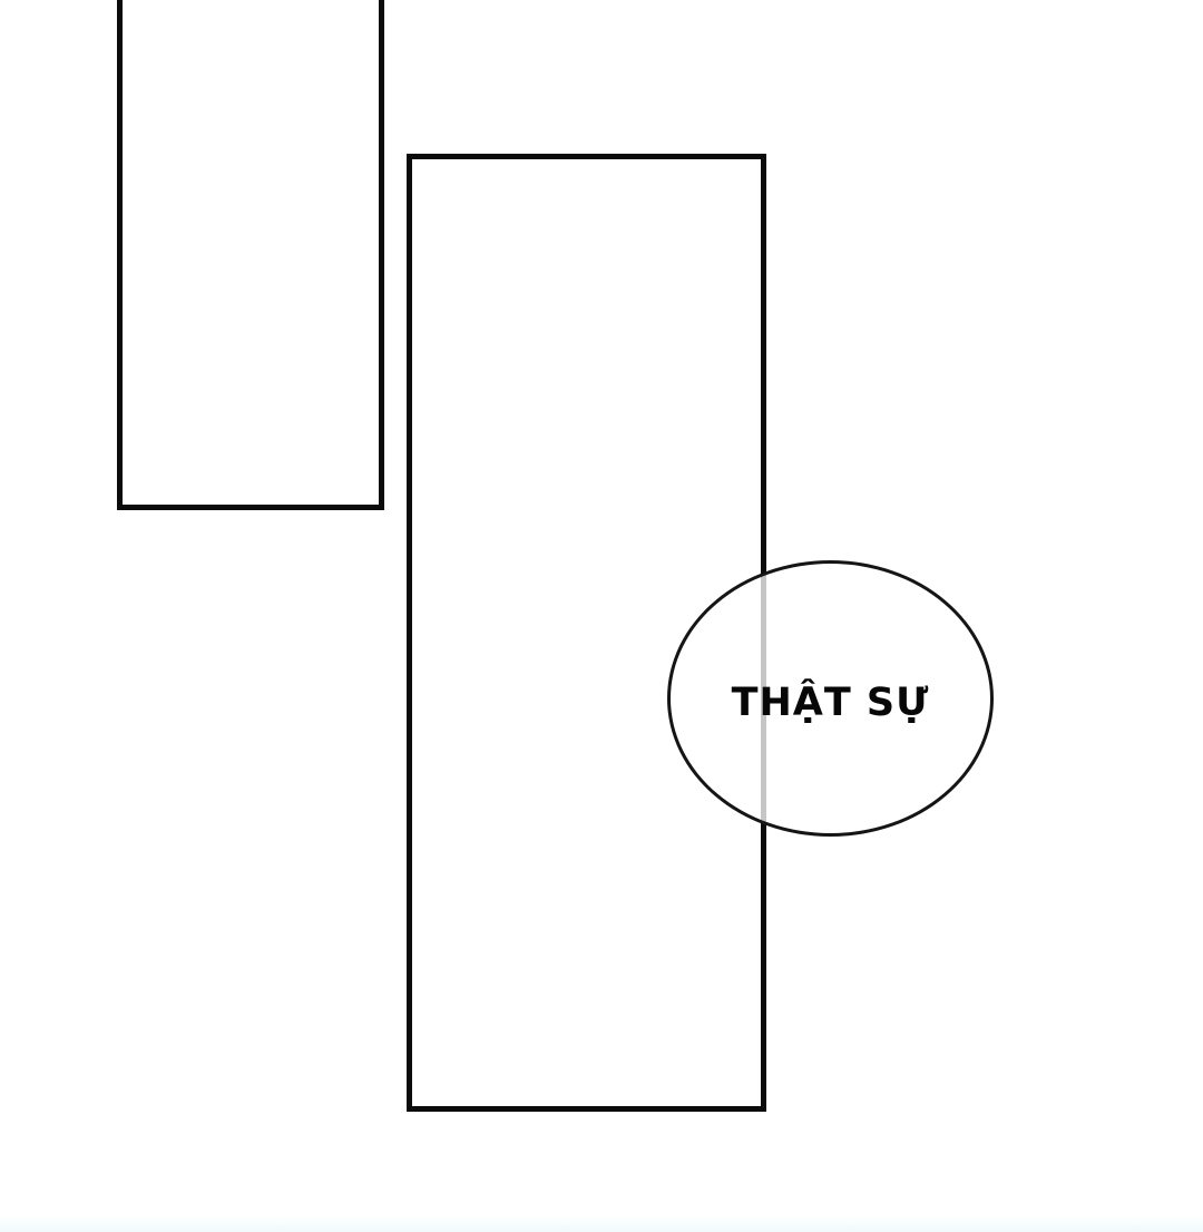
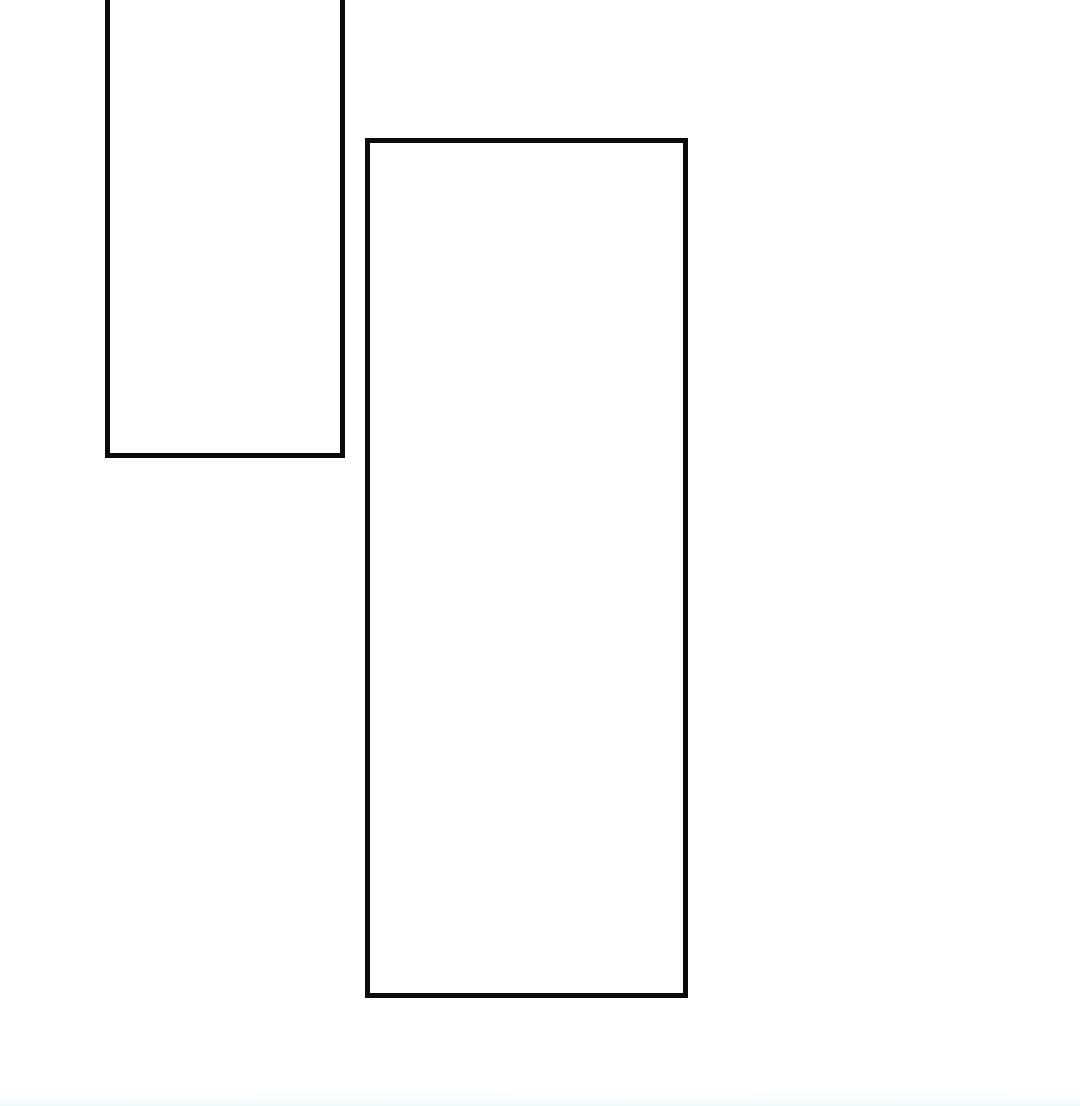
- THẬT SỰ
